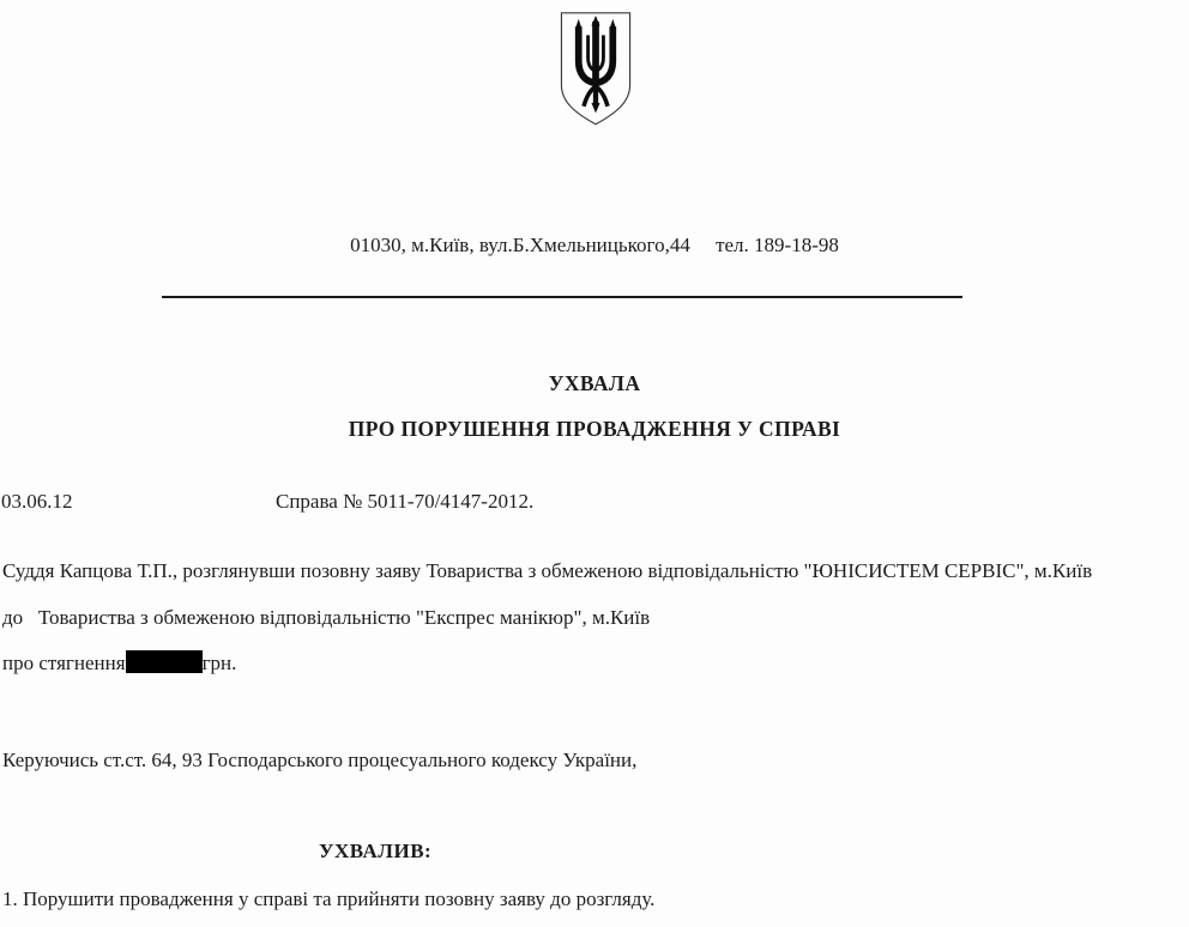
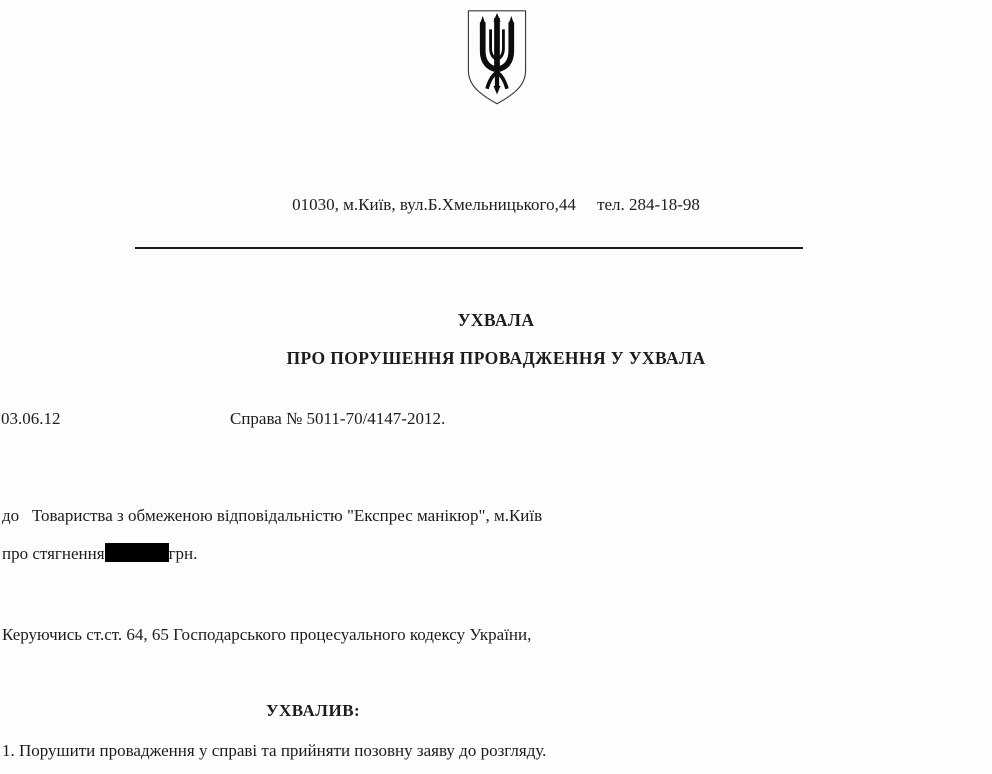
- 01030, м.Київ, вул.Б.Хмельницького,44 тел. 189-18-98
+ 01030, м.Київ, вул.Б.Хмельницького,44 тел. 284-18-98
  УХВАЛА
- ПРО ПОРУШЕННЯ ПРОВАДЖЕННЯ У СПРАВІ
+ ПРО ПОРУШЕННЯ ПРОВАДЖЕННЯ У УХВАЛА
  03.06.12
  Справа № 5011-70/4147-2012.
- Суддя Капцова Т.П., розглянувши позовну заяву Товариства з обмеженою відповідальністю "ЮНІСИСТЕМ СЕРВІС", м.Київ
  до Товариства з обмеженою відповідальністю "Експрес манікюр", м.Київ
  про стягнення грн.
- Керуючись ст.ст. 64, 93 Господарського процесуального кодексу України,
+ Керуючись ст.ст. 64, 65 Господарського процесуального кодексу України,
  УХВАЛИВ:
  1. Порушити провадження у справі та прийняти позовну заяву до розгляду.
